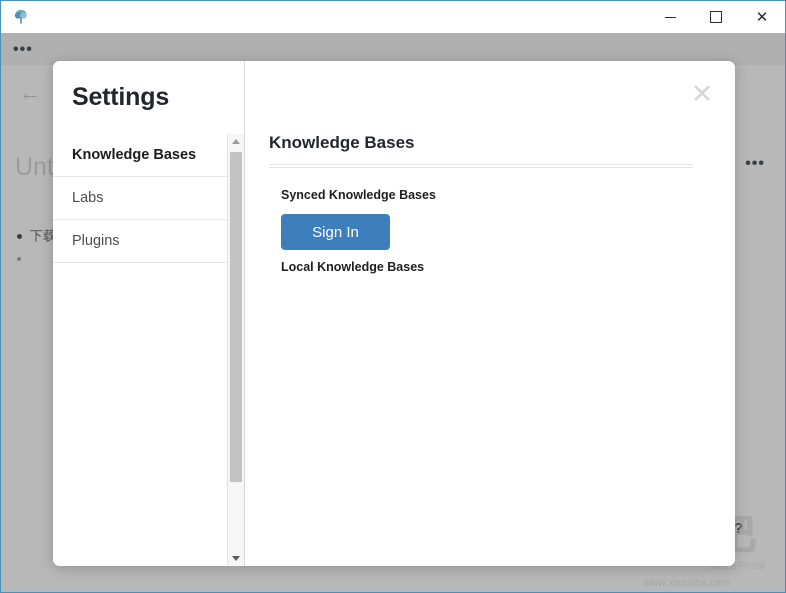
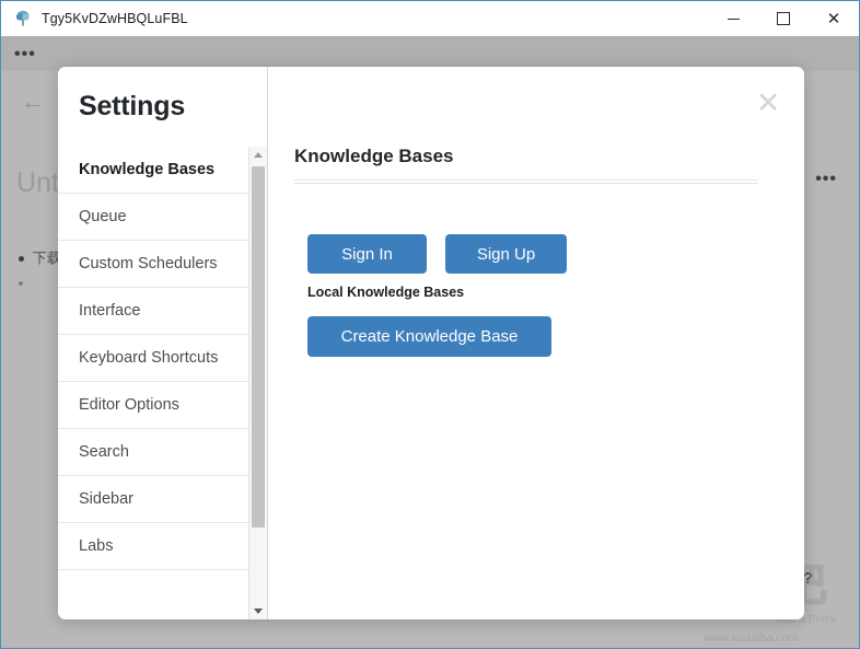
+ Tgy5KvDZwHBQLuFBL
  ✕
  •••
  ←
  Unt
  下载
  •••
  ?
  Add a Portal
  Settings
  Knowledge Bases
+ Queue
+ Custom Schedulers
+ Interface
+ Keyboard Shortcuts
+ Editor Options
+ Search
+ Sidebar
  Labs
- Plugins
  ✕
  Knowledge Bases
- Synced Knowledge Bases
  Sign In
+ Sign Up
  Local Knowledge Bases
+ Create Knowledge Base
